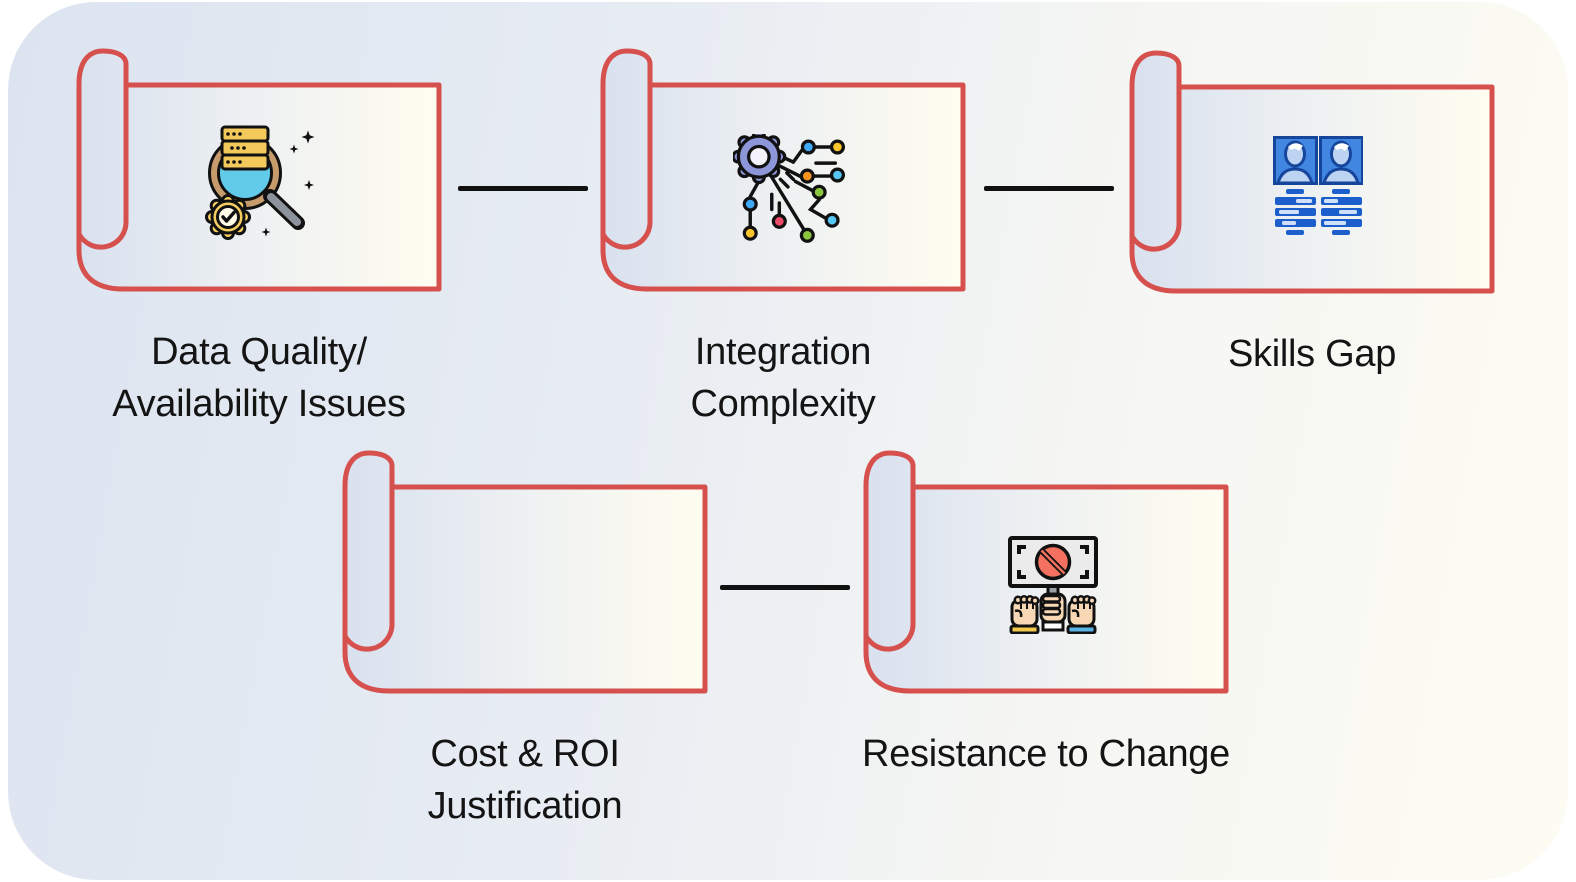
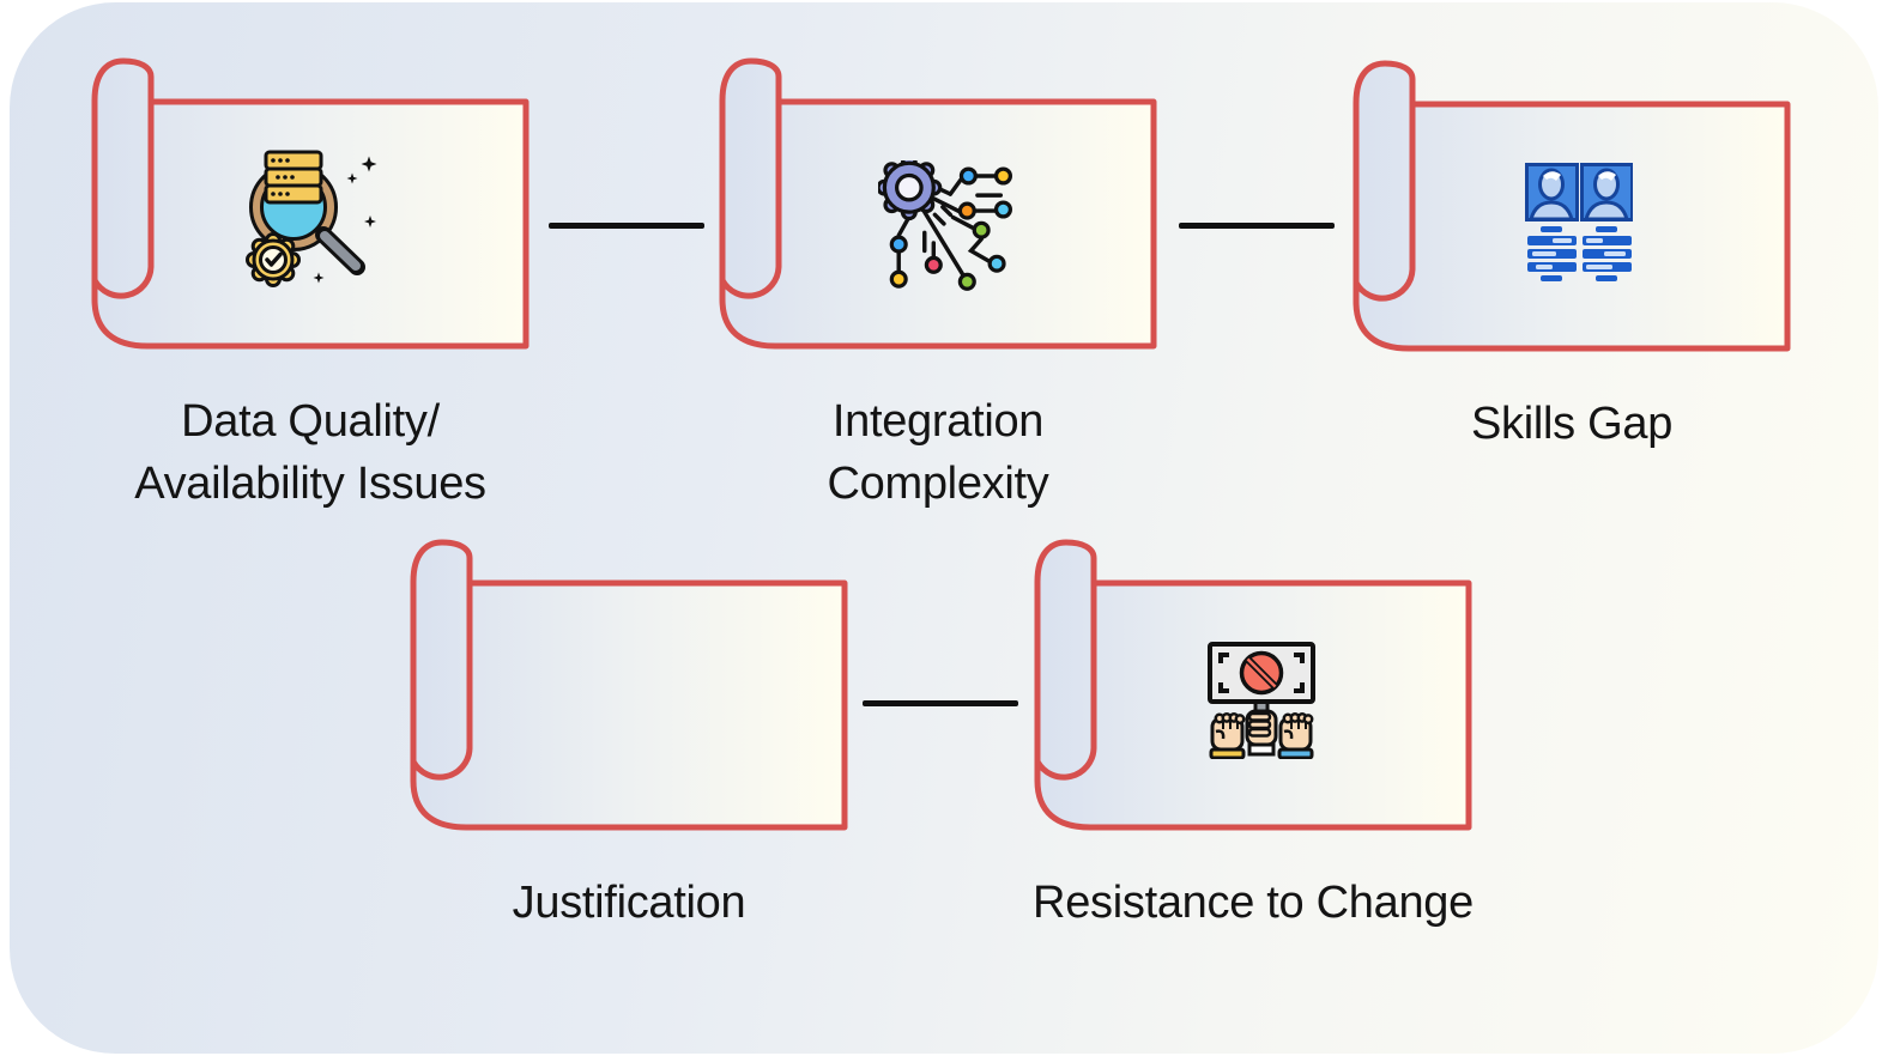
  Data Quality/
  Availability Issues
  Integration
  Complexity
  Skills Gap
- Cost & ROI
  Justification
  Resistance to Change
